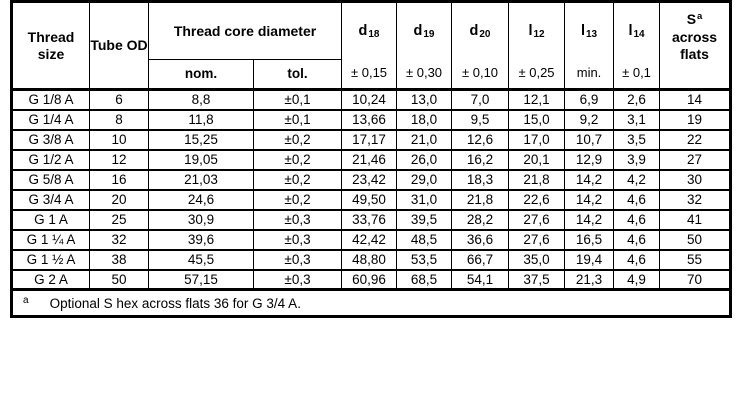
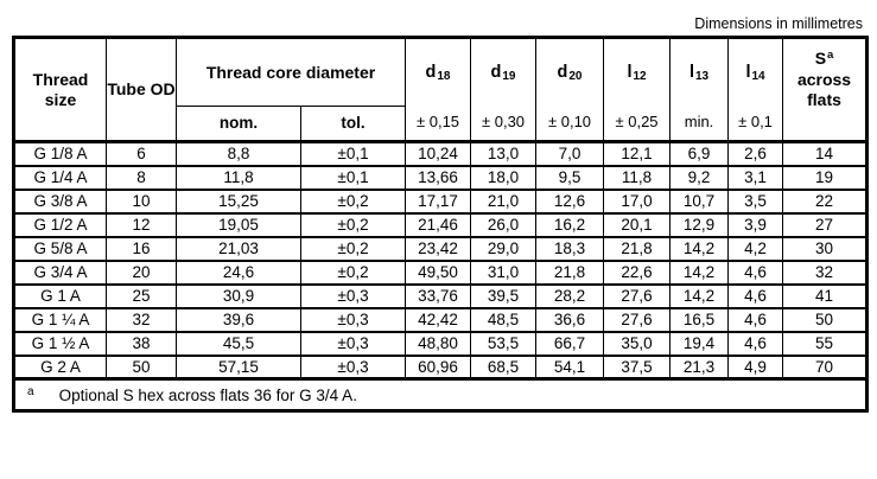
+ Dimensions in millimetres
  Thread size	Tube OD	Thread core diameter	d18 ± 0,15	d19 ± 0,30	d20 ± 0,10	l12 ± 0,25	l13 min.	l14 ± 0,1	Sa across flats
  nom.	tol.
  G 1/8 A	6	8,8	±0,1	10,24	13,0	7,0	12,1	6,9	2,6	14
- G 1/4 A	8	11,8	±0,1	13,66	18,0	9,5	15,0	9,2	3,1	19
+ G 1/4 A	8	11,8	±0,1	13,66	18,0	9,5	11,8	9,2	3,1	19
  G 3/8 A	10	15,25	±0,2	17,17	21,0	12,6	17,0	10,7	3,5	22
  G 1/2 A	12	19,05	±0,2	21,46	26,0	16,2	20,1	12,9	3,9	27
  G 5/8 A	16	21,03	±0,2	23,42	29,0	18,3	21,8	14,2	4,2	30
  G 3/4 A	20	24,6	±0,2	49,50	31,0	21,8	22,6	14,2	4,6	32
  G 1 A	25	30,9	±0,3	33,76	39,5	28,2	27,6	14,2	4,6	41
  G 1 ¼ A	32	39,6	±0,3	42,42	48,5	36,6	27,6	16,5	4,6	50
  G 1 ½ A	38	45,5	±0,3	48,80	53,5	66,7	35,0	19,4	4,6	55
  G 2 A	50	57,15	±0,3	60,96	68,5	54,1	37,5	21,3	4,9	70
  a Optional S hex across flats 36 for G 3/4 A.
